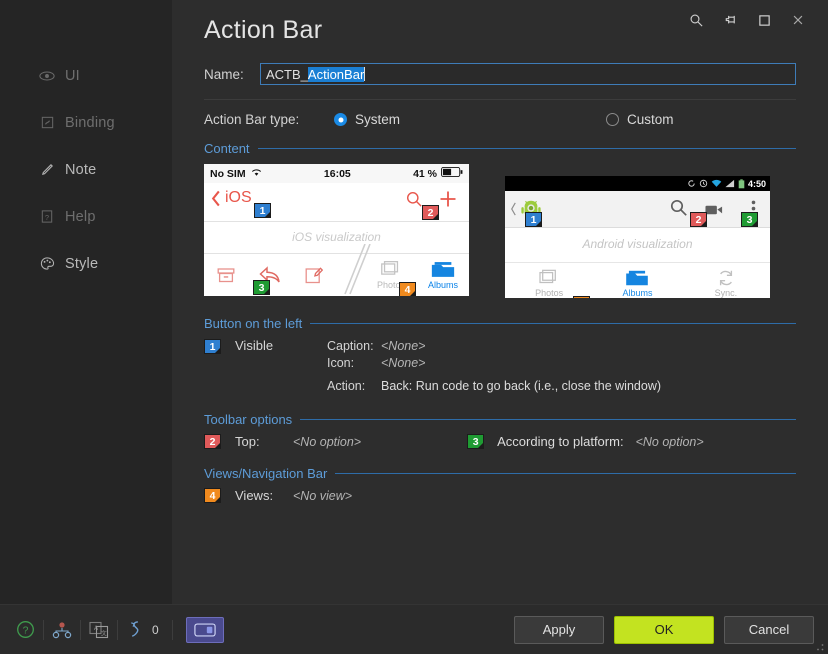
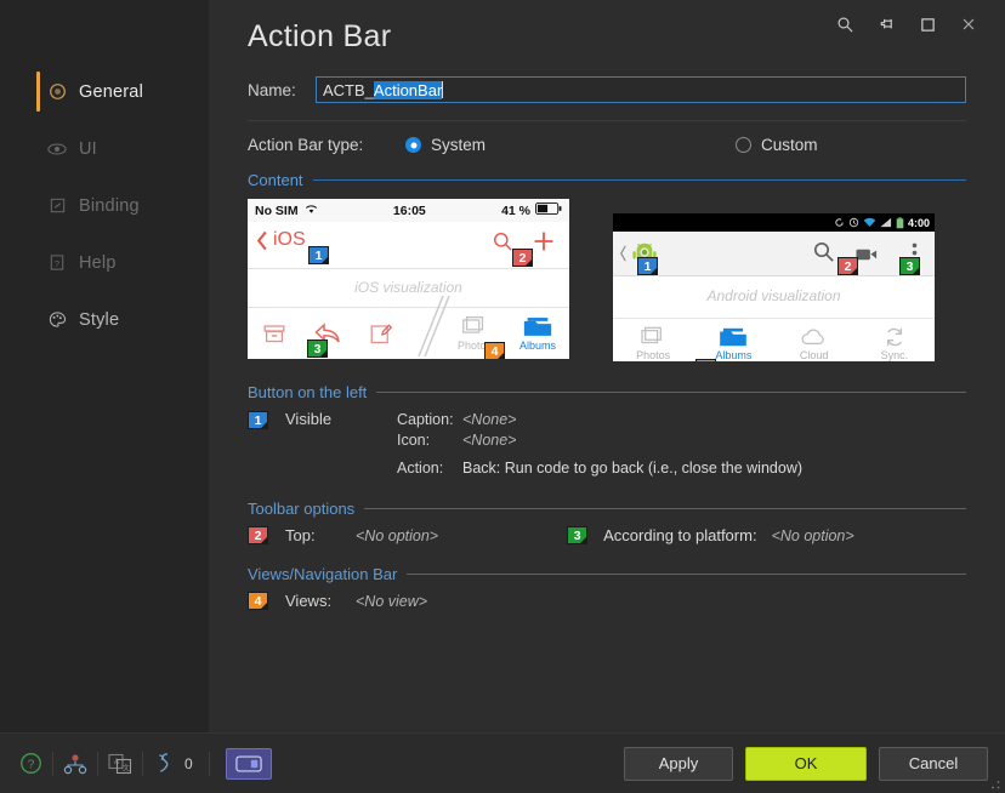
+ General
  UI
  Binding
- Note
  ?
  Help
  Style
  Action Bar
  Name:
  ACTB_
  ActionBar
  Action Bar type:
  System
  Custom
  Content
  No SIM
  16:05
  41 %
  iOS
  1
  2
  iOS visualization
  3
  Photo
  Albums
  4
- 4:50
+ 4:00
  1
  2
  3
  Android visualization
  Photos
  Albums
+ Cloud
  Sync.
  Button on the left
  1
  Visible
  Caption:
  <None>
  Icon:
  <None>
  Action:
  Back: Run code to go back (i.e., close the window)
  Toolbar options
  2
  Top:
  <No option>
  3
  According to platform:
  <No option>
  Views/Navigation Bar
  4
  Views:
  <No view>
  ?
  0
  Apply
  OK
  Cancel
